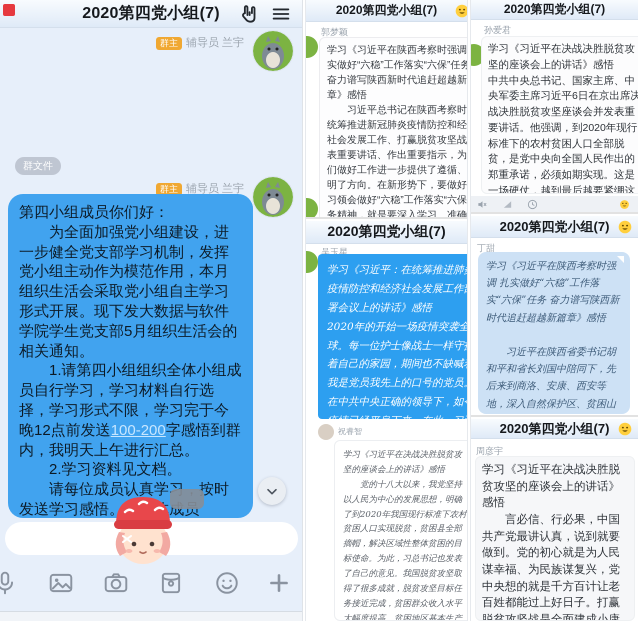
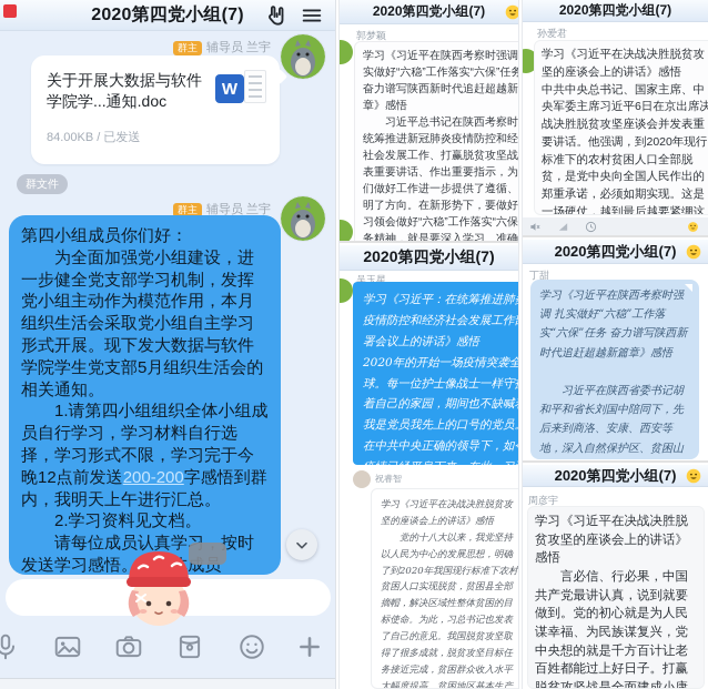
  2020第四党小组(7)
  群主
  辅导员 兰宇
+ 关于开展大数据与软件学院学...通知.doc
+ W
+ 84.00KB / 已发送
  群文件
  群主
  辅导员 兰宇
  第四小组成员你们好：
  为全面加强党小组建设，进一步健全党支部学习机制，发挥党小组主动作为模范作用，本月组织生活会采取党小组自主学习形式开展。现下发大数据与软件学院学生党支部5月组织生活会的相关通知。
- 1.请第四小组组织全体小组成员自行学习，学习材料自行选择，学习形式不限，学习完于今晚12点前发送100-200字感悟到群内，我明天上午进行汇总。
+ 1.请第四小组组织全体小组成员自行学习，学习材料自行选择，学习形式不限，学习完于今晚12点前发送200-200字感悟到群内，我明天上午进行汇总。
  2.学习资料见文档。
  请每位成员认真学按时发送学习感悟。成员
  2020第四党小组(7)
  郭梦颖
  学习《习近平在陕西考察时强调实做好“六稳”工作落实“六保”任务 奋力谱写陕西新时代追赶超越新章》感悟
  习近平总书记在陕西考察时统筹推进新冠肺炎疫情防控和经社会发展工作、打赢脱贫攻坚战表重要讲话、作出重要指示，为们做好工作进一步提供了遵循、明了方向。在新形势下，要做好习领会做好“六稳”工作落实“六保务精神，就是要深入学习、准确
  2020第四党小组(7)
  吴玉星
  学习《习近平：在统筹推进肺疫情防控和经济社会发展工作署会议上的讲话》感悟
  祝睿智
  学习《习近平在决战决胜脱贫攻坚的座谈会上的讲话》感悟
  党的十八大以来，我党坚持以人民为中心的发展思想，明确了到2020年我国现行标准下农村贫困人口实现脱贫，贫困县全部摘帽，解决区域性整体贫困的目标使命。为此，习总书记也发表了自己的意见。我国脱贫攻坚取得了很多成就，脱贫攻坚目标任务接近完成，贫困群众收入水平大幅度提高，贫困地区基本生产
  2020第四党小组(7)
  孙爱君
  学习《习近平在决战决胜脱贫攻坚的座谈会上的讲话》感悟
  中共中央总书记、国家主席、中央军委主席习近平6日在京出席决战决胜脱贫攻坚座谈会并发表重要讲话。他强调，到2020年现行标准下的农村贫困人口全部脱贫，是党中央向全国人民作出的郑重承诺，必须如期实现。这是一场硬仗，越到最后越要紧绷这
  2020第四党小组(7)
  丁甜
  学习《习近平在陕西考察时强调 扎实做好“六稳”工作落实“六保”任务 奋力谱写陕西新时代追赶超越新篇章》感悟
  2020第四党小组(7)
  周彦宇
  学习《习近平在决战决胜脱贫攻坚的座谈会上的讲话》感悟
  言必信、行必果，中国共产党最讲认真，说到就要做到。党的初心就是为人民谋幸福、为民族谋复兴，党中央想的就是千方百计让老百姓都能过上好日子。打赢脱贫攻坚战是全面建成小康
